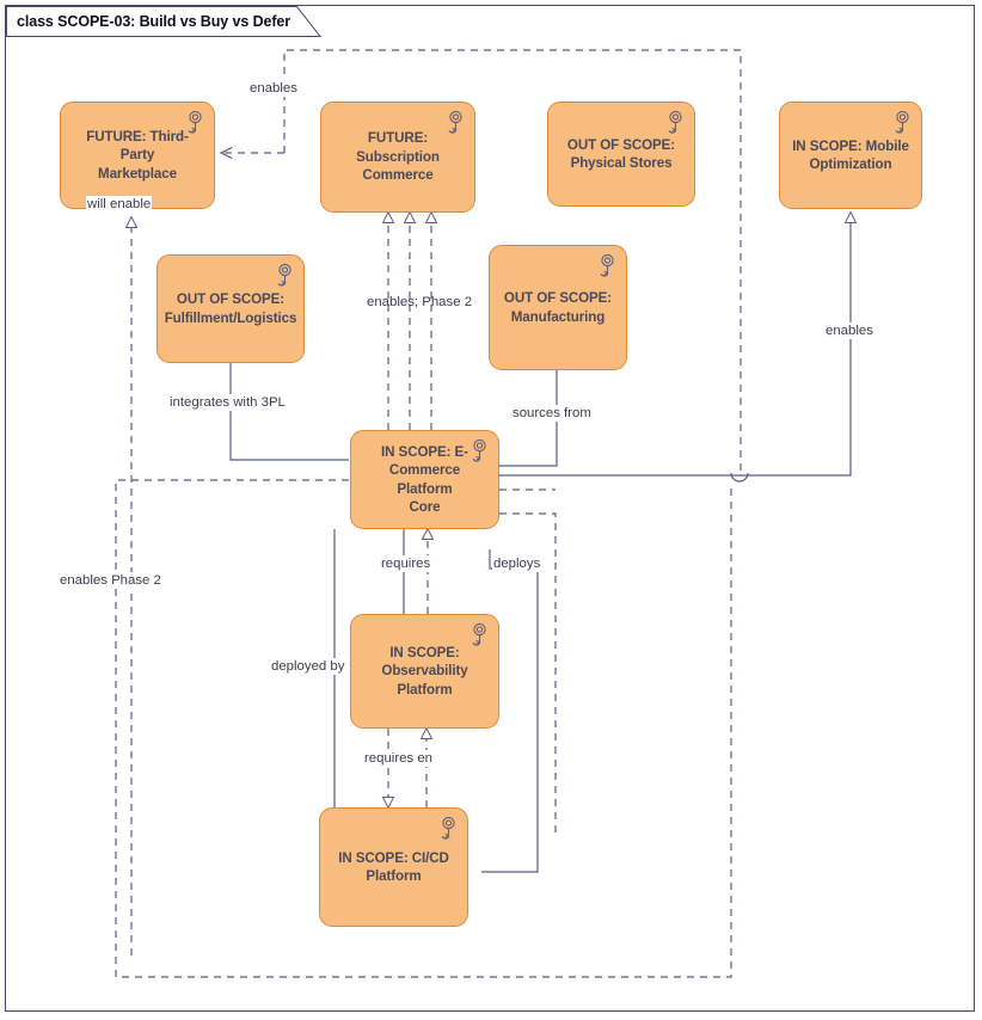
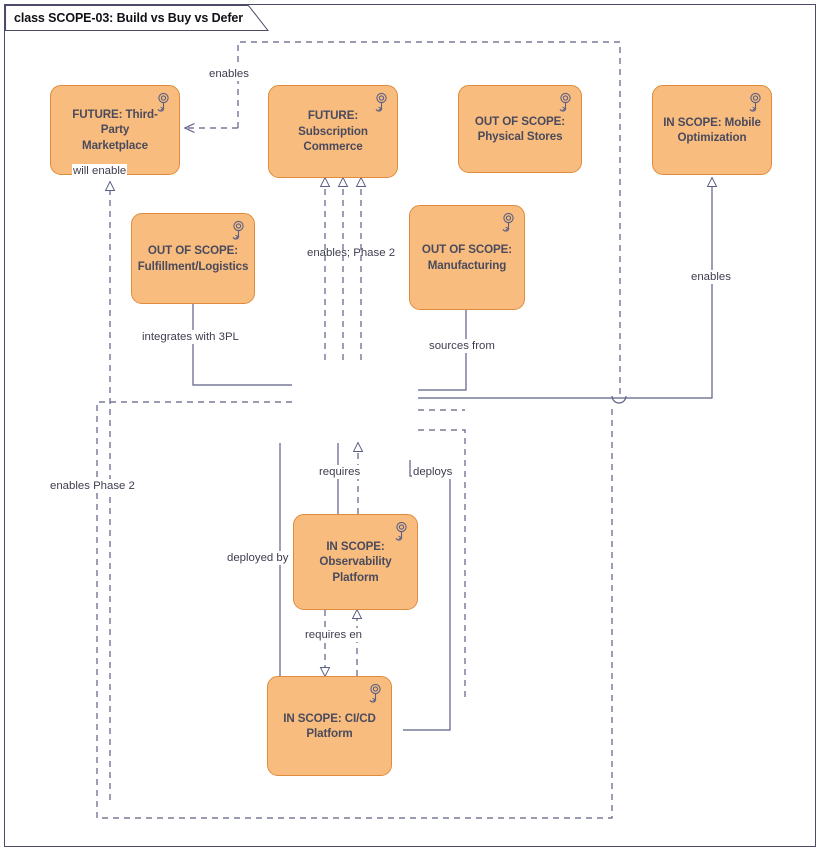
  class SCOPE-03: Build vs Buy vs Defer
  FUTURE: Third-Party
  Marketplace
  FUTURE: Subscription
  Commerce
  OUT OF SCOPE:
  Physical Stores
  IN SCOPE: Mobile
  Optimization
  OUT OF SCOPE:
  Fulfillment/Logistics
  OUT OF SCOPE:
  Manufacturing
- IN SCOPE: E-
- Commerce Platform
- Core
  IN SCOPE:
  Observability Platform
  IN SCOPE: CI/CD
  Platform
  enables
  will enable
  enables; Phase 2
  integrates with 3PL
  sources from
  enables
  enables Phase 2
  requires
  deploys
  deployed by
  requires en
